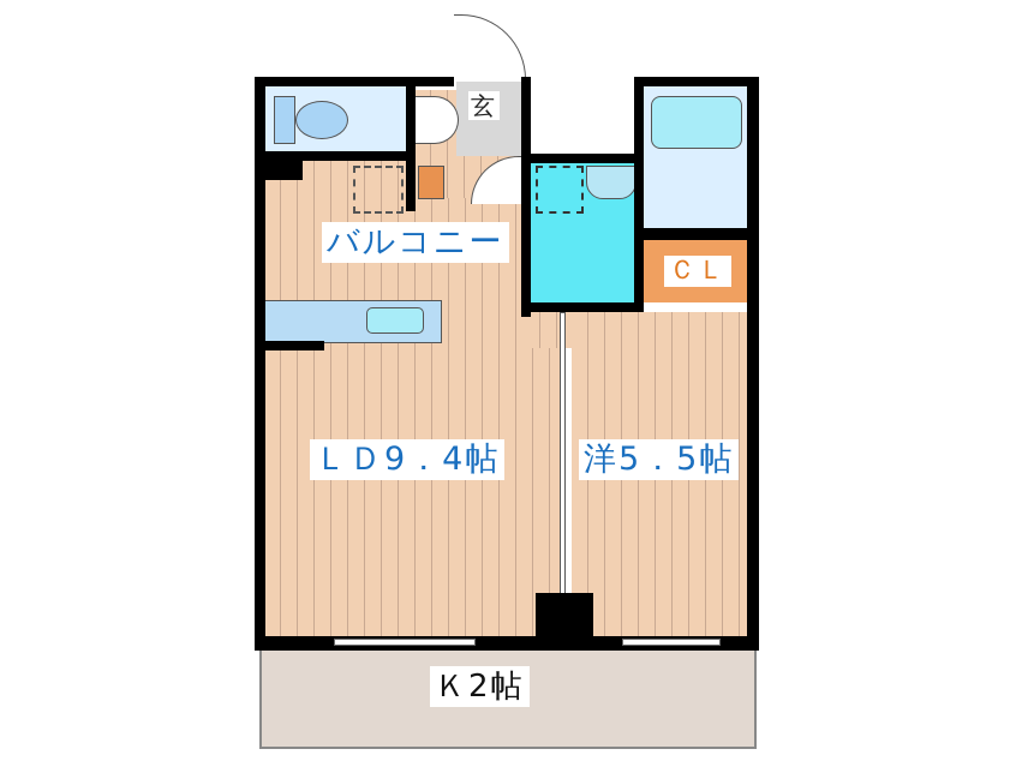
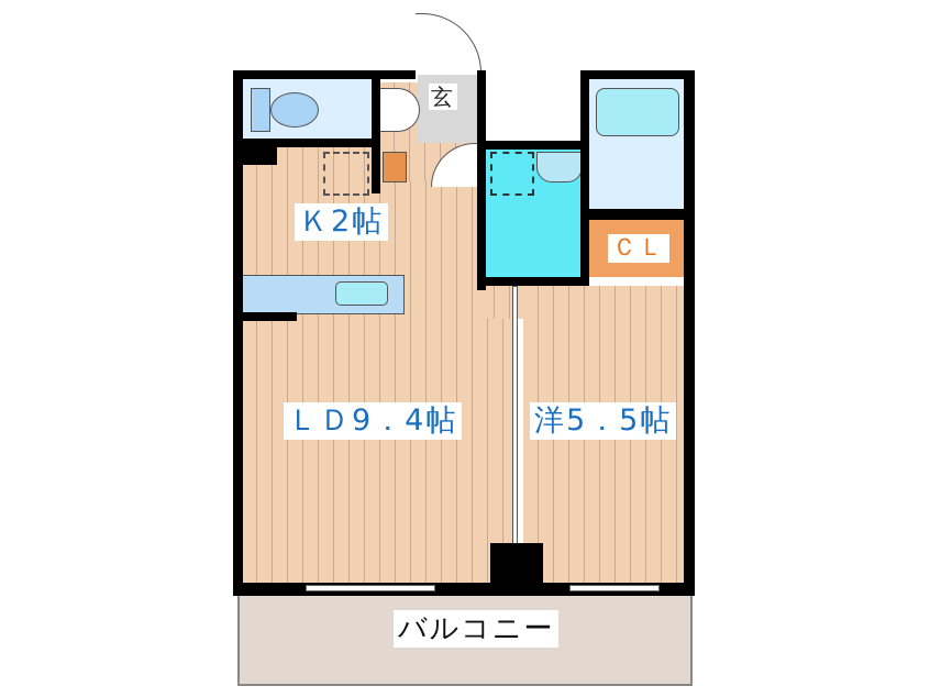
  ＣＬ
- Ｋ2帖
+ バルコニー
  玄
- バルコニー
+ Ｋ2帖
  ＬＤ9．4帖
  洋5．5帖
